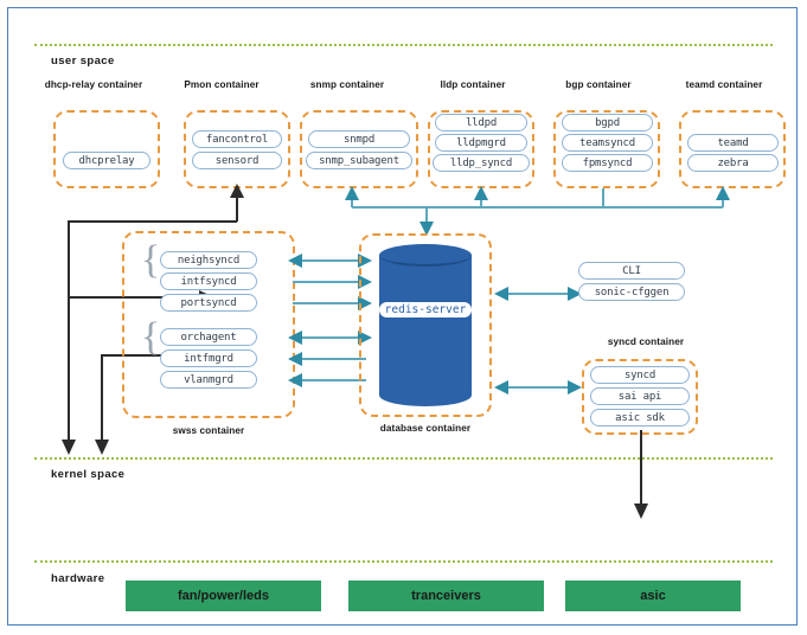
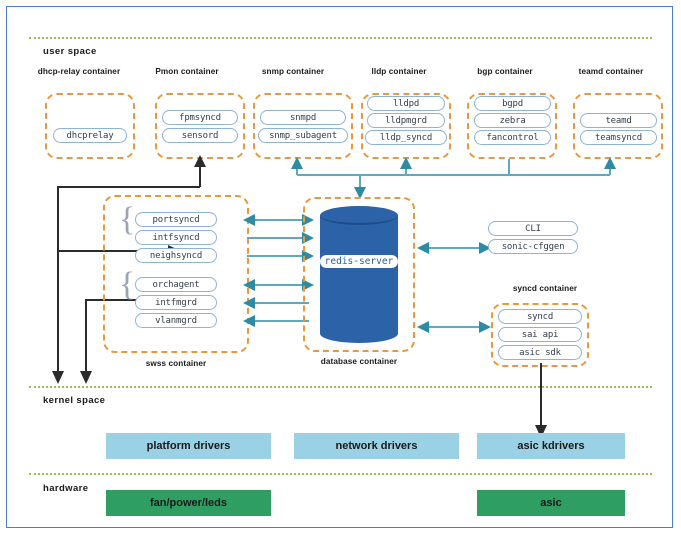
  user space
  kernel space
  hardware
  dhcp-relay container
  Pmon container
  snmp container
  lldp container
  bgp container
  teamd container
  dhcprelay
- fancontrol
+ fpmsyncd
  sensord
  snmpd
  snmp_subagent
  lldpd
  lldpmgrd
  lldp_syncd
  bgpd
- teamsyncd
+ zebra
- fpmsyncd
+ fancontrol
  teamd
- zebra
+ teamsyncd
  swss container
  {
- neighsyncd
+ portsyncd
  intfsyncd
- portsyncd
+ neighsyncd
  {
  orchagent
  intfmgrd
  vlanmgrd
  database container
  redis-server
  CLI
  sonic-cfggen
  syncd container
  syncd
  sai api
  asic sdk
+ platform drivers
+ network drivers
+ asic kdrivers
  fan/power/leds
- tranceivers
  asic
